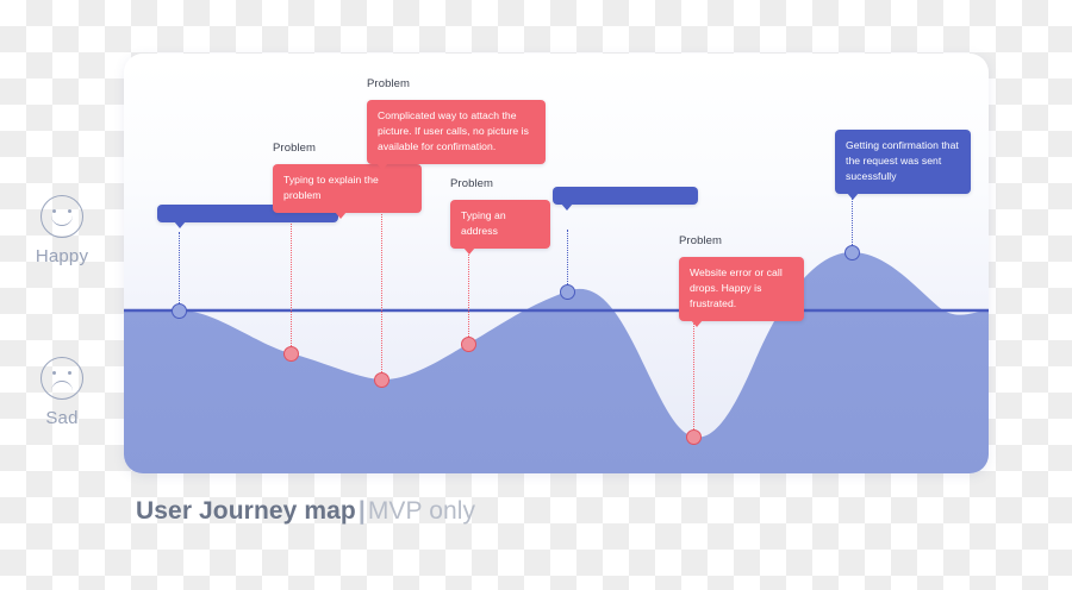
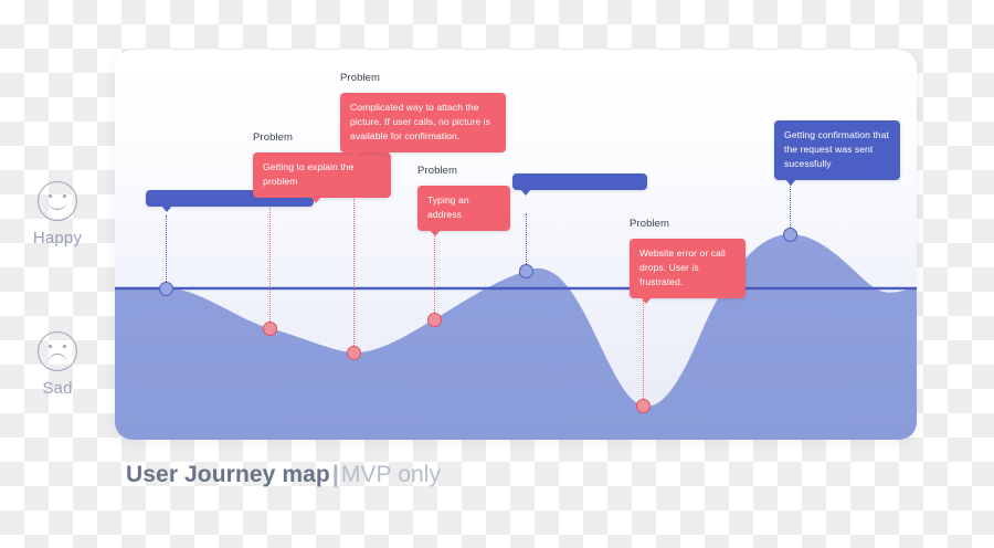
  Happy
  Sad
  Problem
- Typing to explain the problem
+ Getting to explain the problem
  Problem
  Complicated way to attach the picture. If user calls, no picture is available for confirmation.
  Problem
  Typing an address
  Problem
- Website error or call drops. Happy is frustrated.
+ Website error or call drops. User is frustrated.
  Getting confirmation that the request was sent sucessfully
  User Journey map|MVP only
